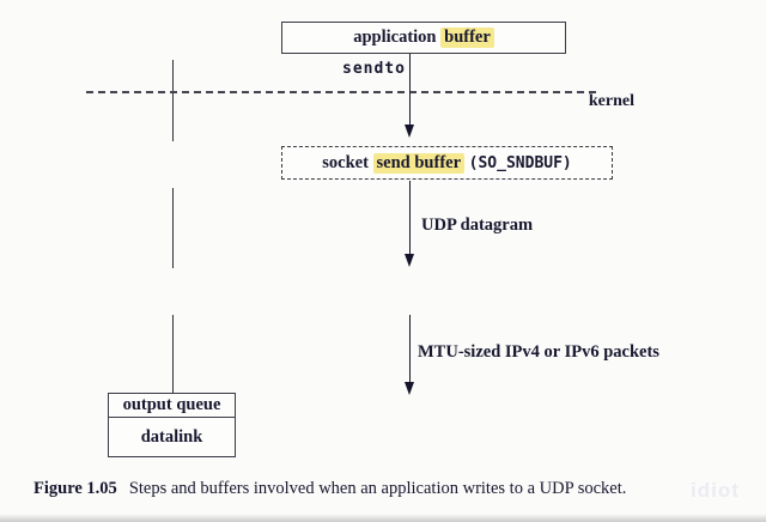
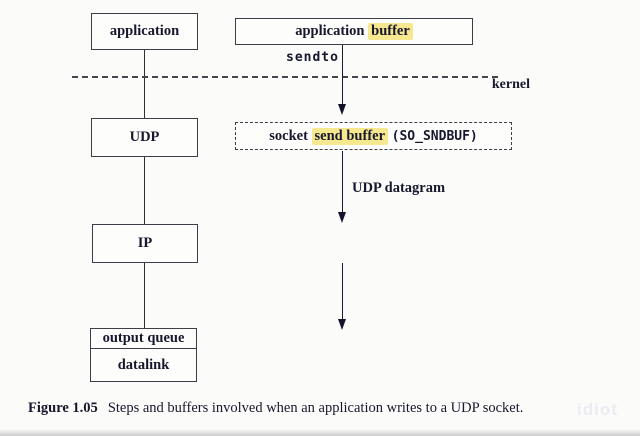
+ application
+ UDP
+ IP
  output queue
  datalink
  kernel
  application buffer
  sendto
  socket send buffer (SO_SNDBUF)
  UDP datagram
- MTU-sized IPv4 or IPv6 packets
  Figure 1.05 Steps and buffers involved when an application writes to a UDP socket.
